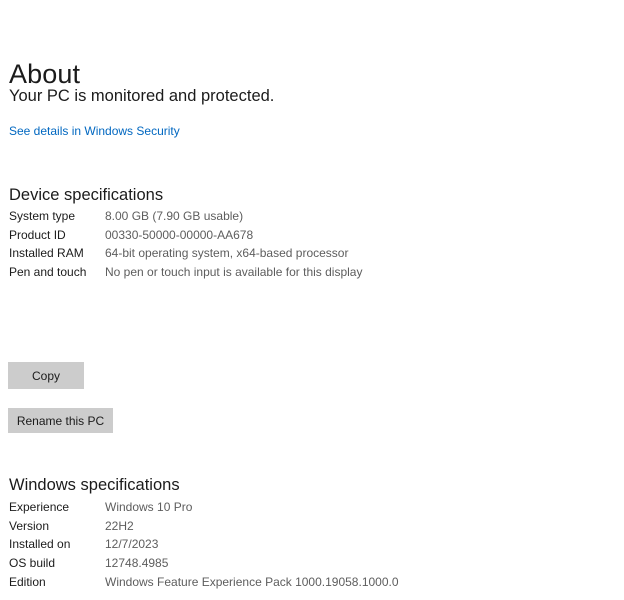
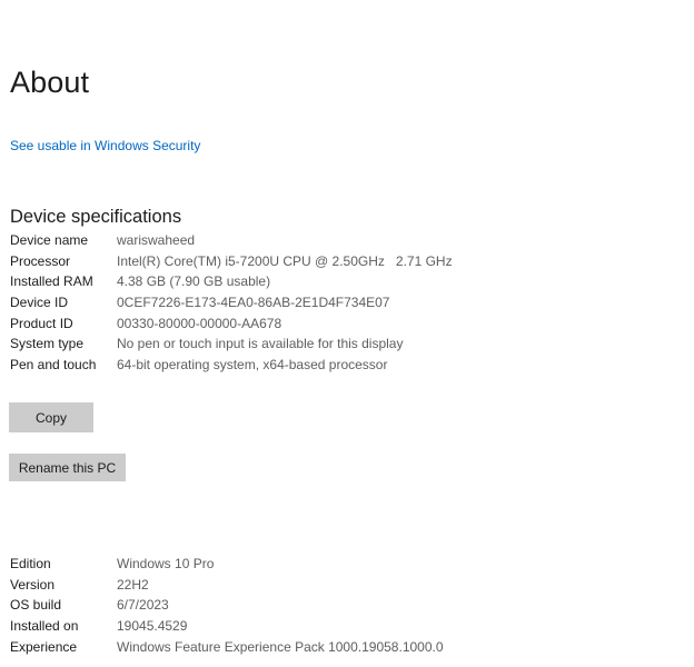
  About
- Your PC is monitored and protected.
- See details in Windows Security
+ See usable in Windows Security
  Device specifications
+ Device name
+ wariswaheed
+ Processor
+ Intel(R) Core(TM) i5-7200U CPU @ 2.50GHz 2.71 GHz
- System type
+ Installed RAM
- 8.00 GB (7.90 GB usable)
+ 4.38 GB (7.90 GB usable)
+ Device ID
+ 0CEF7226-E173-4EA0-86AB-2E1D4F734E07
  Product ID
- 00330-50000-00000-AA678
+ 00330-80000-00000-AA678
- Installed RAM
+ System type
- 64-bit operating system, x64-based processor
+ No pen or touch input is available for this display
  Pen and touch
- No pen or touch input is available for this display
+ 64-bit operating system, x64-based processor
  Copy
  Rename this PC
- Windows specifications
- Experience
+ Edition
  Windows 10 Pro
  Version
  22H2
- Installed on
+ OS build
- 12/7/2023
+ 6/7/2023
- OS build
+ Installed on
- 12748.4985
+ 19045.4529
- Edition
+ Experience
  Windows Feature Experience Pack 1000.19058.1000.0
